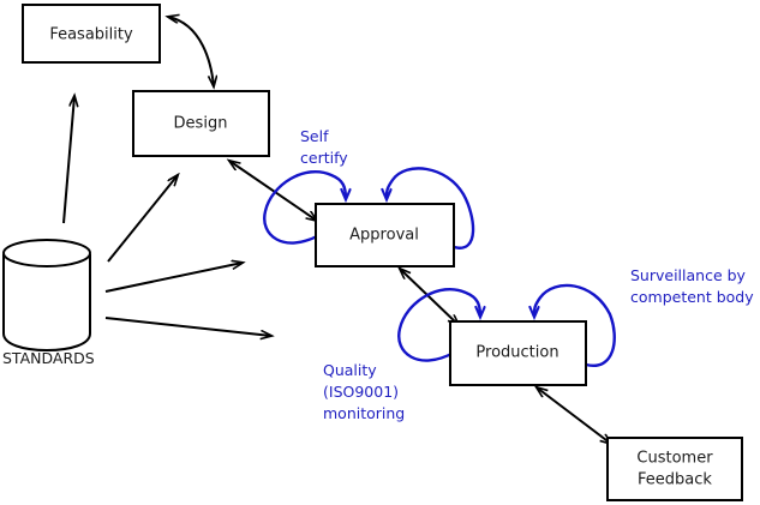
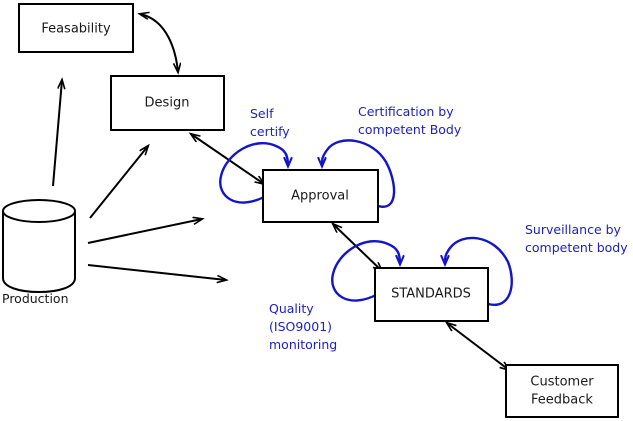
  Feasability
  Design
  Approval
- Production
+ STANDARDS
  Customer
  Feedback
- STANDARDS
+ Production
  Self
  certify
+ Certification by
+ competent Body
  Surveillance by
  competent body
  Quality
  (ISO9001)
  monitoring
